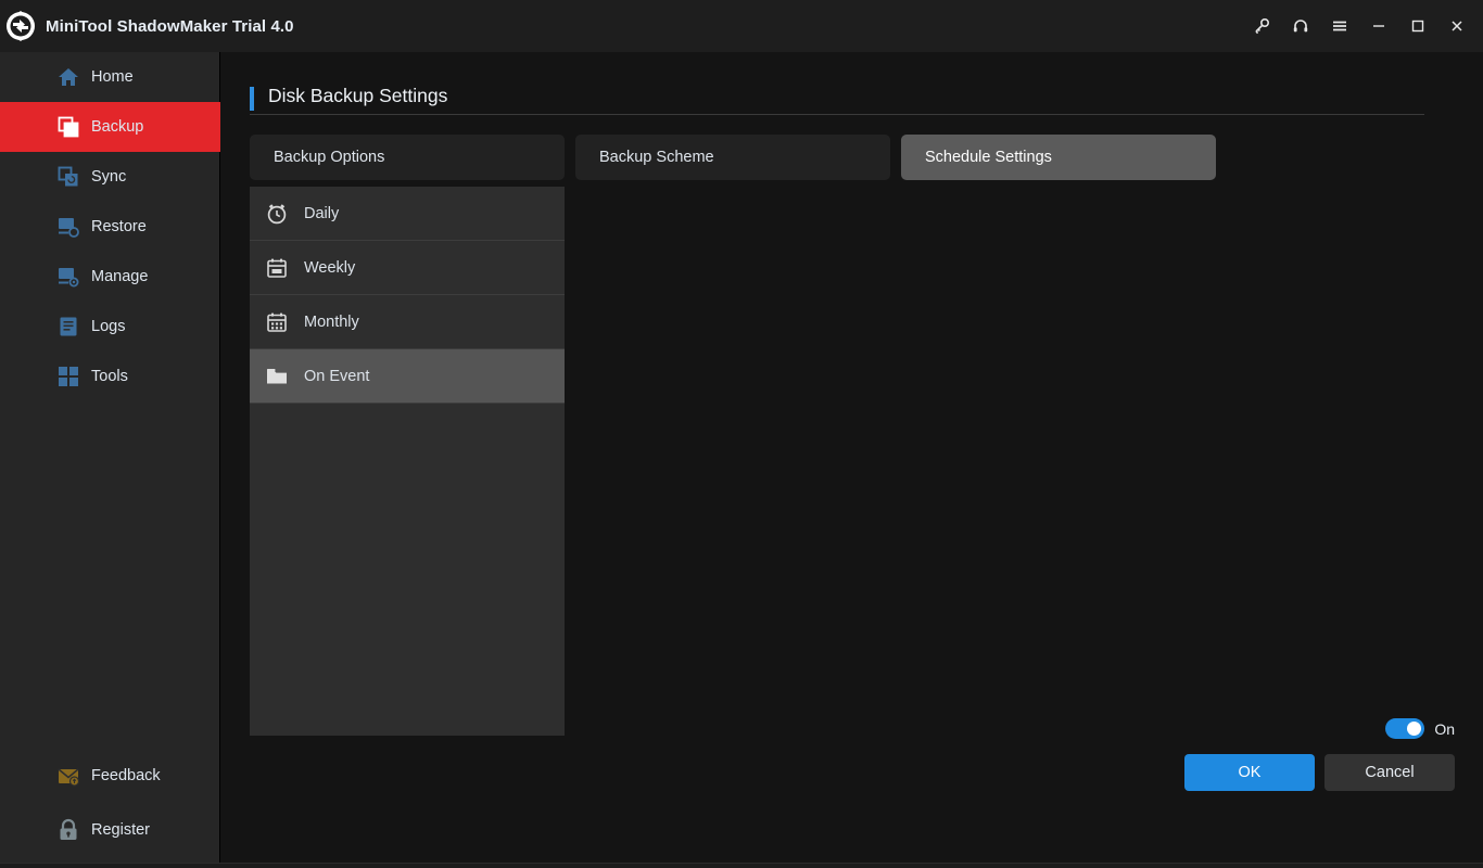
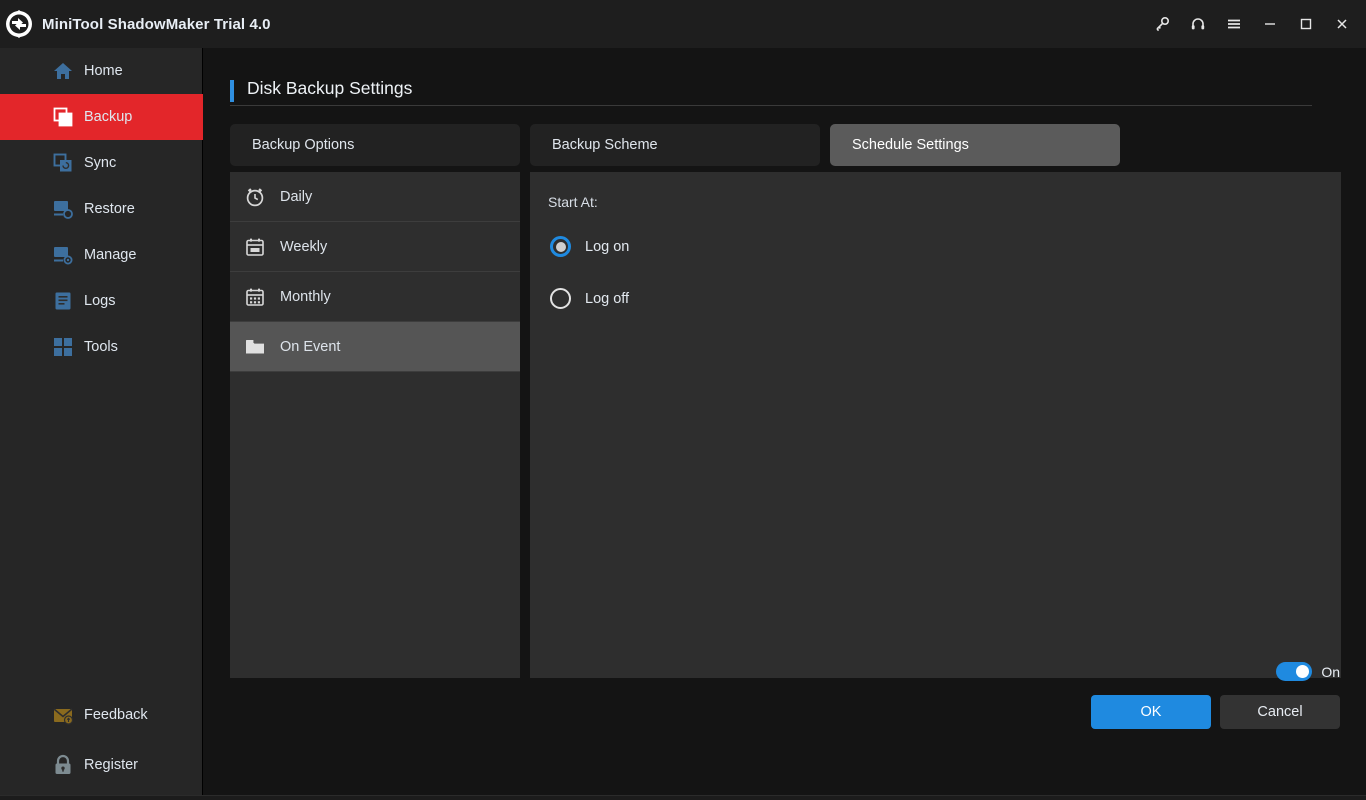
  MiniTool ShadowMaker Trial 4.0
  Home
  Backup
  Sync
  Restore
  Manage
  Logs
  Tools
  Feedback
  Register
  Disk Backup Settings
  Backup Options
  Backup Scheme
  Schedule Settings
  Daily
  Weekly
  Monthly
  On Event
+ Start At:
+ Log on
+ Log off
  On
  OK
  Cancel
